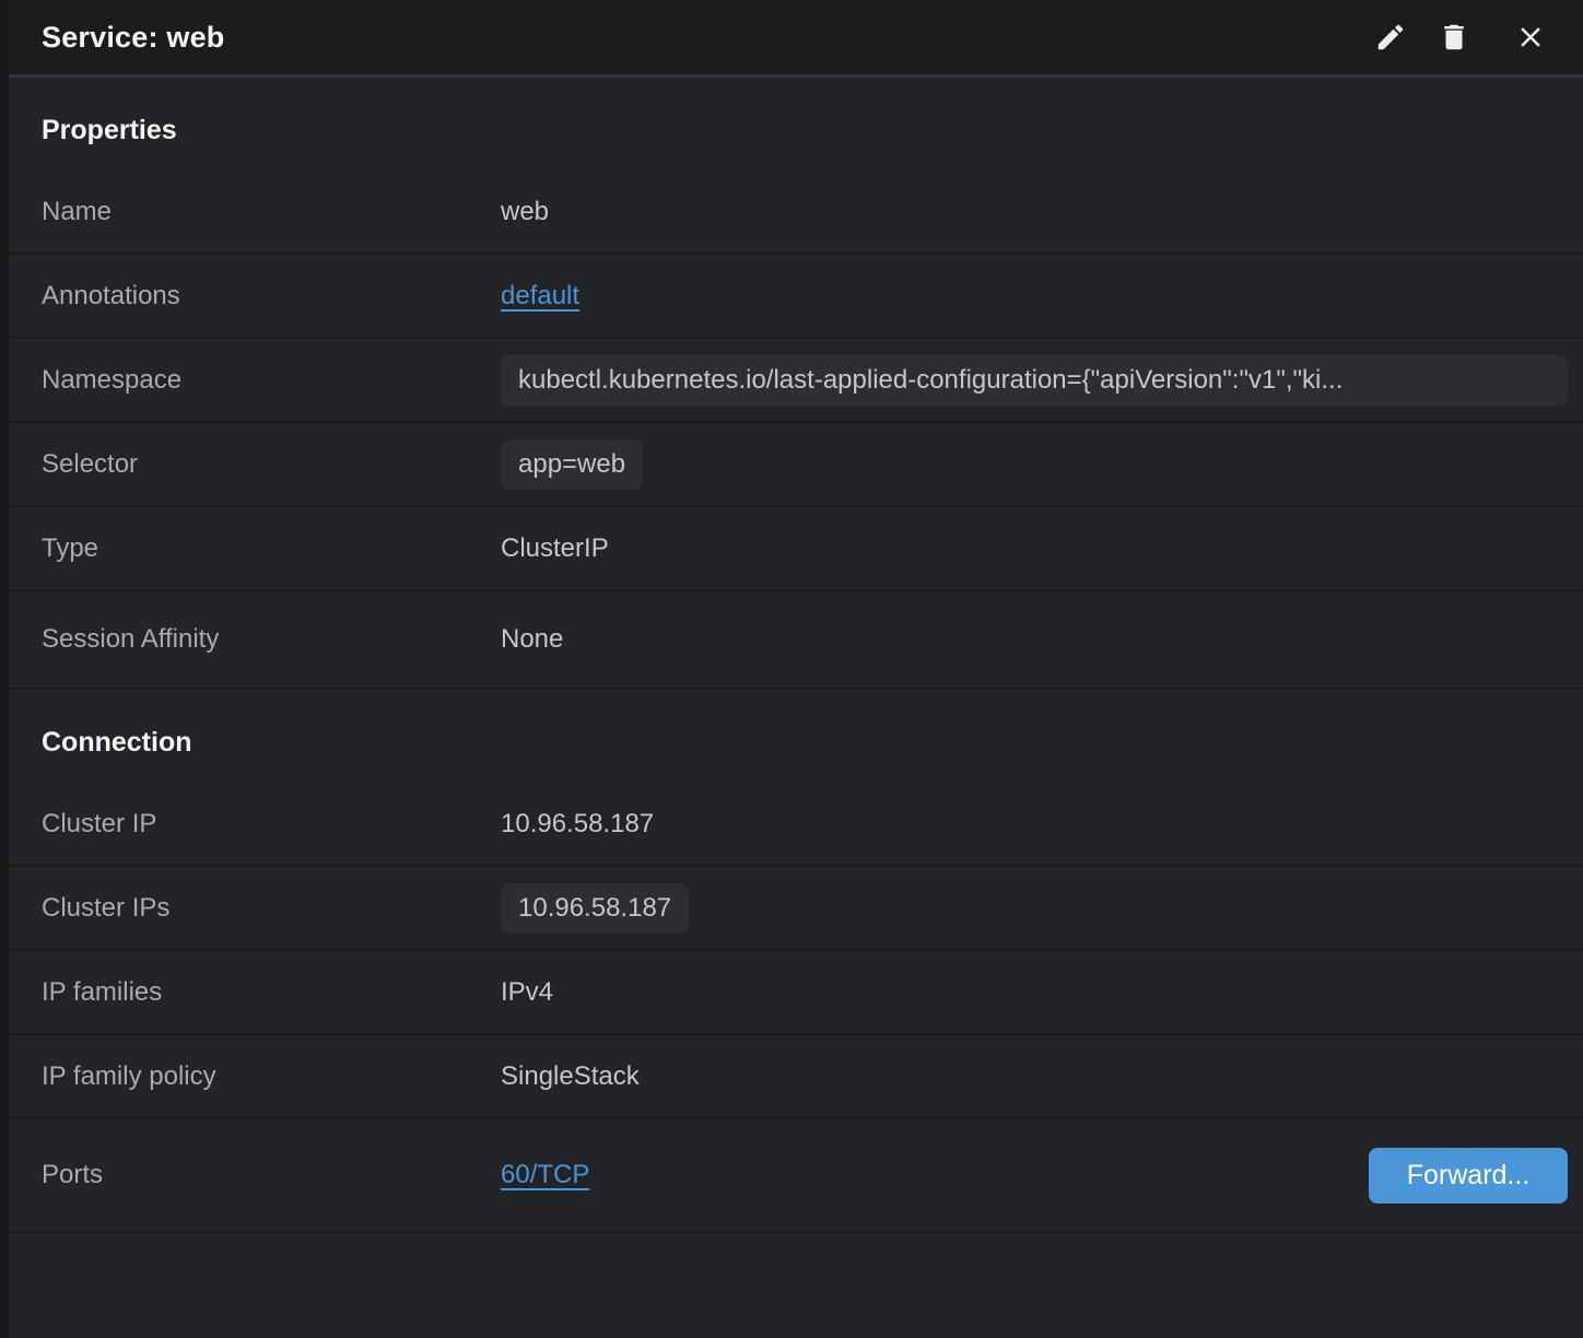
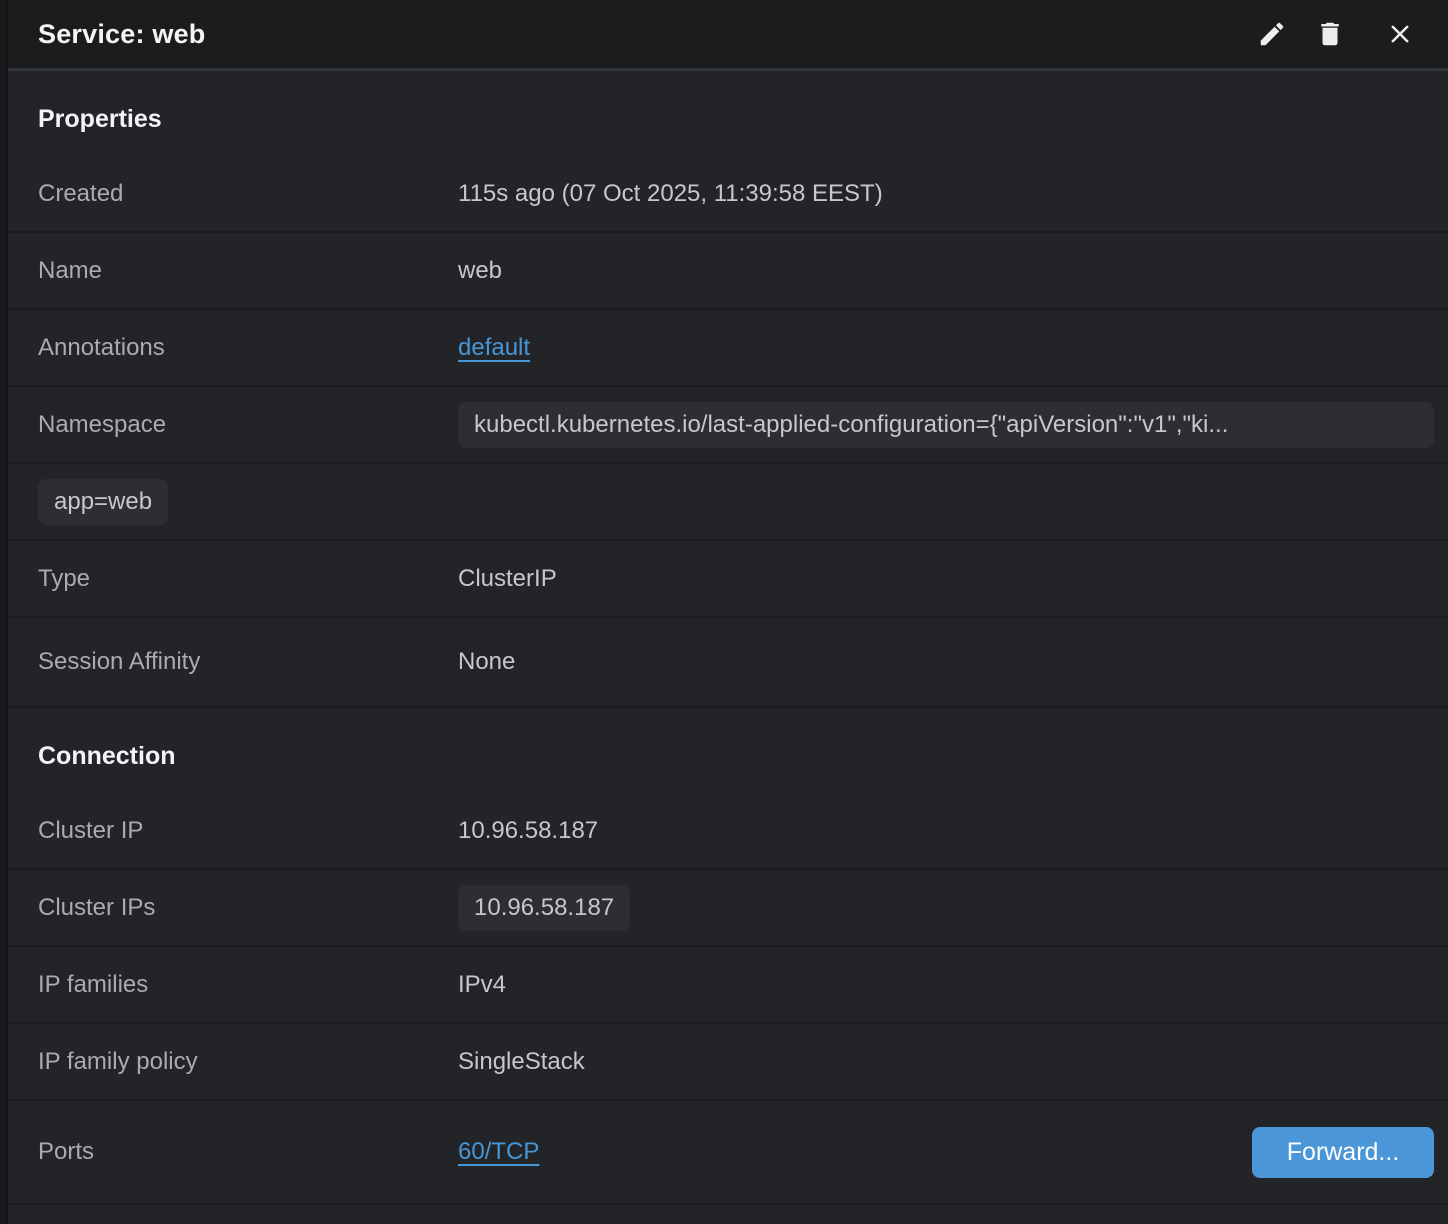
  Service: web
  Properties
+ Created
+ 115s ago (07 Oct 2025, 11:39:58 EEST)
  Name
  web
  Annotations
  default
  Namespace
  kubectl.kubernetes.io/last-applied-configuration={"apiVersion":"v1","ki...
- Selector
  app=web
  Type
  ClusterIP
  Session Affinity
  None
  Connection
  Cluster IP
  10.96.58.187
  Cluster IPs
  10.96.58.187
  IP families
  IPv4
  IP family policy
  SingleStack
  Ports
  60/TCP
  Forward...
